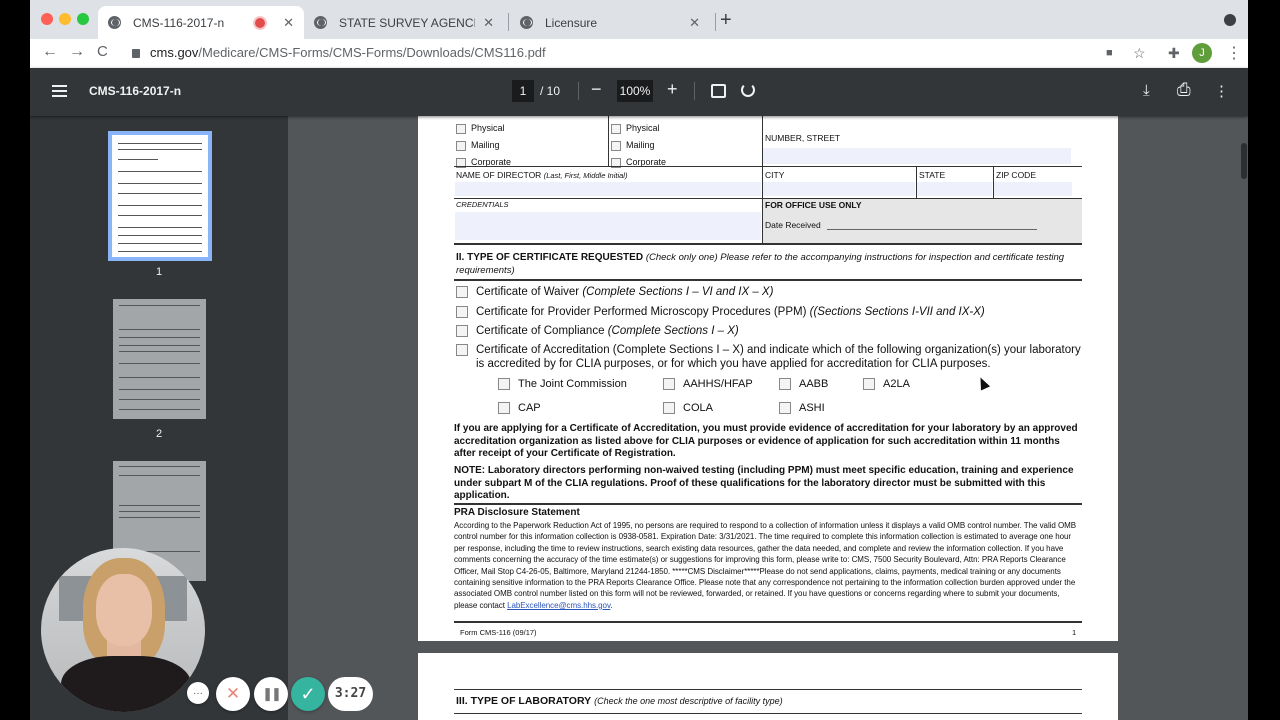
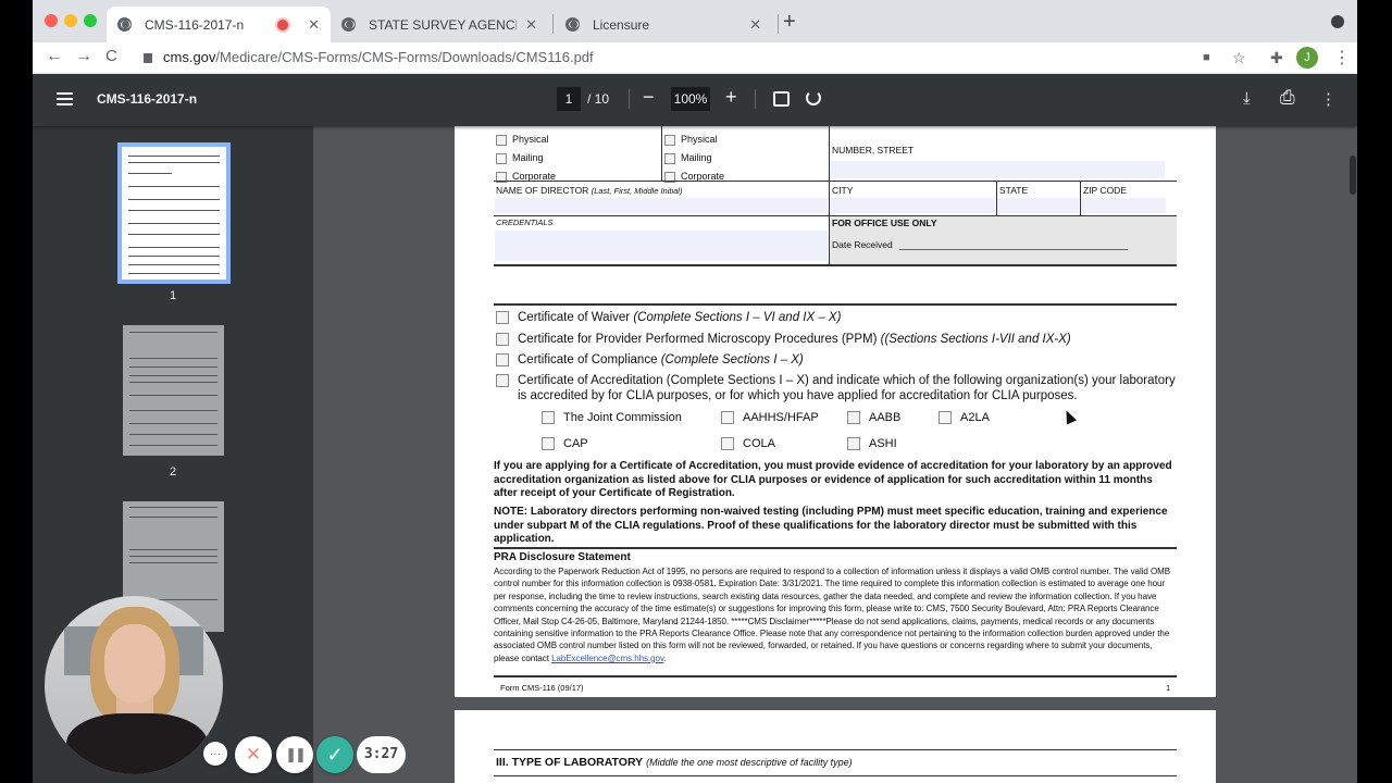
  CMS-116-2017-n
  ✕
  STATE SURVEY AGENC
  ✕
  Licensure
  ✕
  +
  ←
  →
  C
  cms.gov/Medicare/CMS-Forms/CMS-Forms/Downloads/CMS116.pdf
  ■
  ☆
  ✚
  J
  ⋮
  CMS-116-2017-n
  1
  / 10
  −
  100%
  +
  ⤓
  ⎙
  ⋮
  1
  2
  Physical
  Mailing
  Corporate
  Physical
  Mailing
  Corporate
  NUMBER, STREET
  NAME OF DIRECTOR (Last, First, Middle Initial)
  CITY
  STATE
  ZIP CODE
  CREDENTIALS
  FOR OFFICE USE ONLY
  Date Received
- II. TYPE OF CERTIFICATE REQUESTED (Check only one) Please refer to the accompanying instructions for inspection and certificate testing requirements)
  Certificate of Waiver (Complete Sections I – VI and IX – X)
  Certificate for Provider Performed Microscopy Procedures (PPM) ((Sections Sections I-VII and IX-X)
  Certificate of Compliance (Complete Sections I – X)
  Certificate of Accreditation (Complete Sections I – X) and indicate which of the following organization(s) your laboratory is accredited by for CLIA purposes, or for which you have applied for accreditation for CLIA purposes.
  The Joint Commission
  AAHHS/HFAP
  AABB
  A2LA
  CAP
  COLA
  ASHI
  If you are applying for a Certificate of Accreditation, you must provide evidence of accreditation for your laboratory by an approved accreditation organization as listed above for CLIA purposes or evidence of application for such accreditation within 11 months after receipt of your Certificate of Registration.
  NOTE: Laboratory directors performing non-waived testing (including PPM) must meet specific education, training and experience under subpart M of the CLIA regulations. Proof of these qualifications for the laboratory director must be submitted with this application.
  PRA Disclosure Statement
- According to the Paperwork Reduction Act of 1995, no persons are required to respond to a collection of information unless it displays a valid OMB control number. The valid OMB control number for this information collection is 0938-0581. Expiration Date: 3/31/2021. The time required to complete this information collection is estimated to average one hour per response, including the time to review instructions, search existing data resources, gather the data needed, and complete and review the information collection. If you have comments concerning the accuracy of the time estimate(s) or suggestions for improving this form, please write to: CMS, 7500 Security Boulevard, Attn: PRA Reports Clearance Officer, Mail Stop C4-26-05, Baltimore, Maryland 21244-1850. *****CMS Disclaimer*****Please do not send applications, claims, payments, medical training or any documents containing sensitive information to the PRA Reports Clearance Office. Please note that any correspondence not pertaining to the information collection burden approved under the associated OMB control number listed on this form will not be reviewed, forwarded, or retained. If you have questions or concerns regarding where to submit your documents, please contact LabExcellence@cms.hhs.gov.
+ According to the Paperwork Reduction Act of 1995, no persons are required to respond to a collection of information unless it displays a valid OMB control number. The valid OMB control number for this information collection is 0938-0581. Expiration Date: 3/31/2021. The time required to complete this information collection is estimated to average one hour per response, including the time to review instructions, search existing data resources, gather the data needed, and complete and review the information collection. If you have comments concerning the accuracy of the time estimate(s) or suggestions for improving this form, please write to: CMS, 7500 Security Boulevard, Attn: PRA Reports Clearance Officer, Mail Stop C4-26-05, Baltimore, Maryland 21244-1850. *****CMS Disclaimer*****Please do not send applications, claims, payments, medical records or any documents containing sensitive information to the PRA Reports Clearance Office. Please note that any correspondence not pertaining to the information collection burden approved under the associated OMB control number listed on this form will not be reviewed, forwarded, or retained. If you have questions or concerns regarding where to submit your documents, please contact LabExcellence@cms.hhs.gov.
  Form CMS-116 (09/17)
  1
- III. TYPE OF LABORATORY (Check the one most descriptive of facility type)
+ III. TYPE OF LABORATORY (Middle the one most descriptive of facility type)
  ···
  ✕
  ❚❚
  ✓
  3:27
